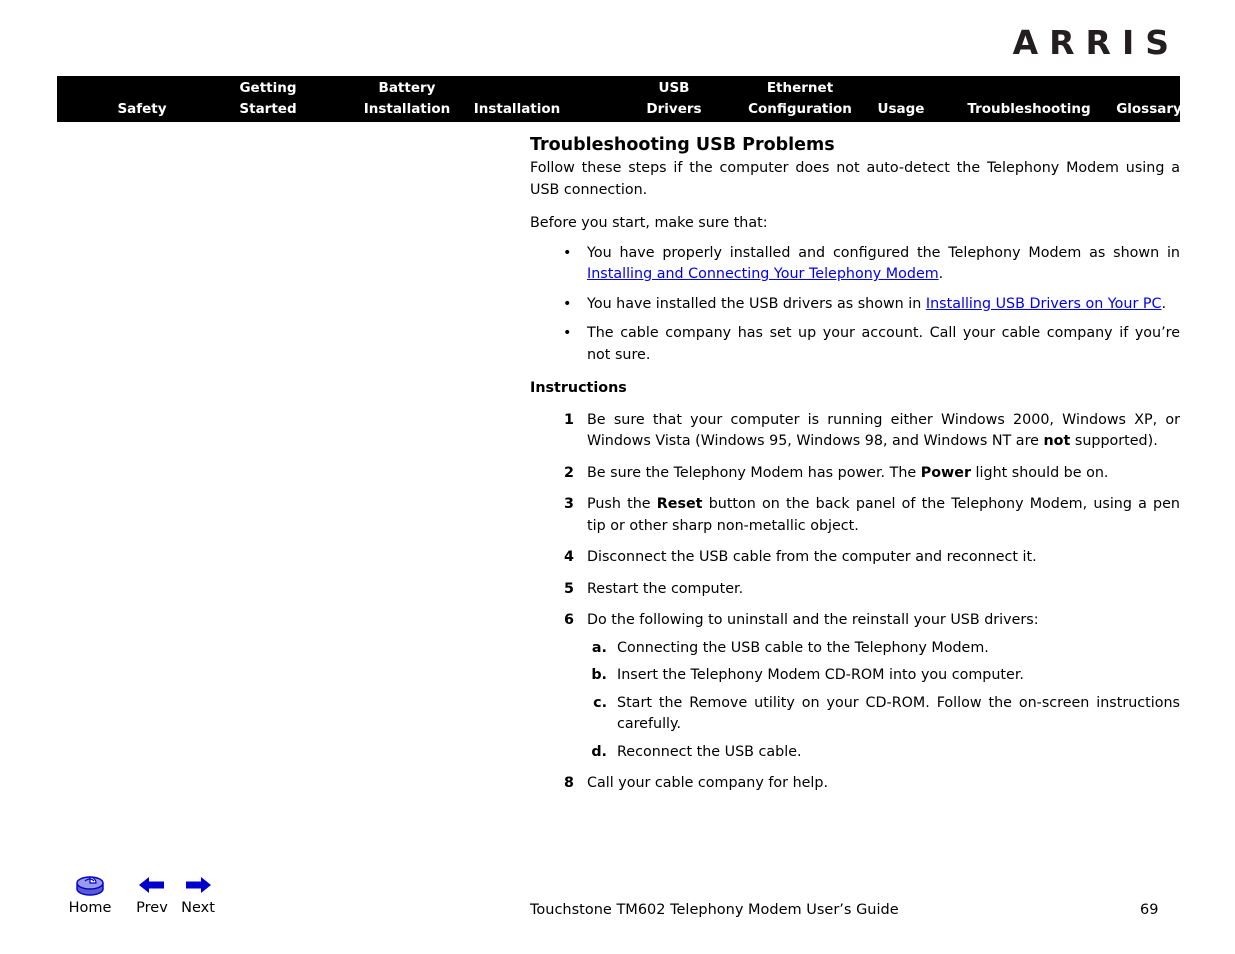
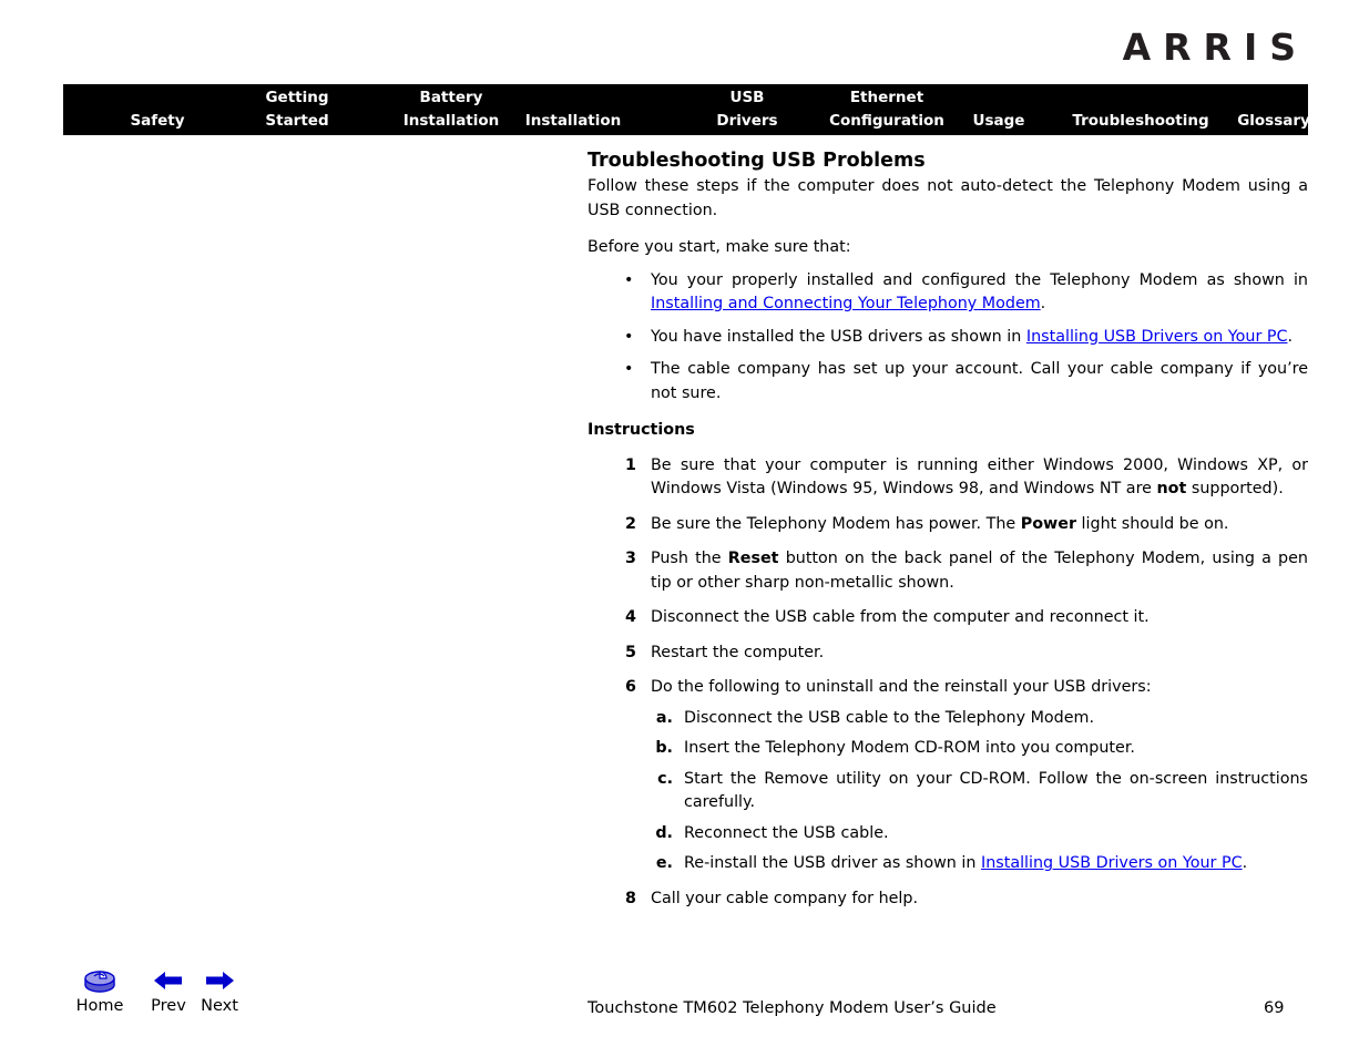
  ARRIS
  Safety
  Getting
  Started
  Battery
  Installation
  Installation
  USB
  Drivers
  Ethernet
  Configuration
  Usage
  Troubleshooting
  Glossary
  Troubleshooting USB Problems
  Follow these steps if the computer does not auto-detect the Telephony Modem using a USB connection.
  Before you start, make sure that:
  •
- You have properly installed and configured the Telephony Modem as shown in Installing and Connecting Your Telephony Modem.
+ You your properly installed and configured the Telephony Modem as shown in Installing and Connecting Your Telephony Modem.
  •
  You have installed the USB drivers as shown in Installing USB Drivers on Your PC.
  •
  The cable company has set up your account. Call your cable company if you’re not sure.
  Instructions
  1
  Be sure that your computer is running either Windows 2000, Windows XP, or Windows Vista (Windows 95, Windows 98, and Windows NT are not supported).
  2
  Be sure the Telephony Modem has power. The Power light should be on.
  3
- Push the Reset button on the back panel of the Telephony Modem, using a pen tip or other sharp non-metallic object.
+ Push the Reset button on the back panel of the Telephony Modem, using a pen tip or other sharp non-metallic shown.
  4
  Disconnect the USB cable from the computer and reconnect it.
  5
  Restart the computer.
  6
  Do the following to uninstall and the reinstall your USB drivers:
  a.
- Connecting the USB cable to the Telephony Modem.
+ Disconnect the USB cable to the Telephony Modem.
  b.
  Insert the Telephony Modem CD-ROM into you computer.
  c.
  Start the Remove utility on your CD-ROM. Follow the on-screen instructions carefully.
  d.
  Reconnect the USB cable.
+ e.
+ Re-install the USB driver as shown in Installing USB Drivers on Your PC.
  8
  Call your cable company for help.
  Home
  Prev
  Next
  Touchstone TM602 Telephony Modem User’s Guide
  69
